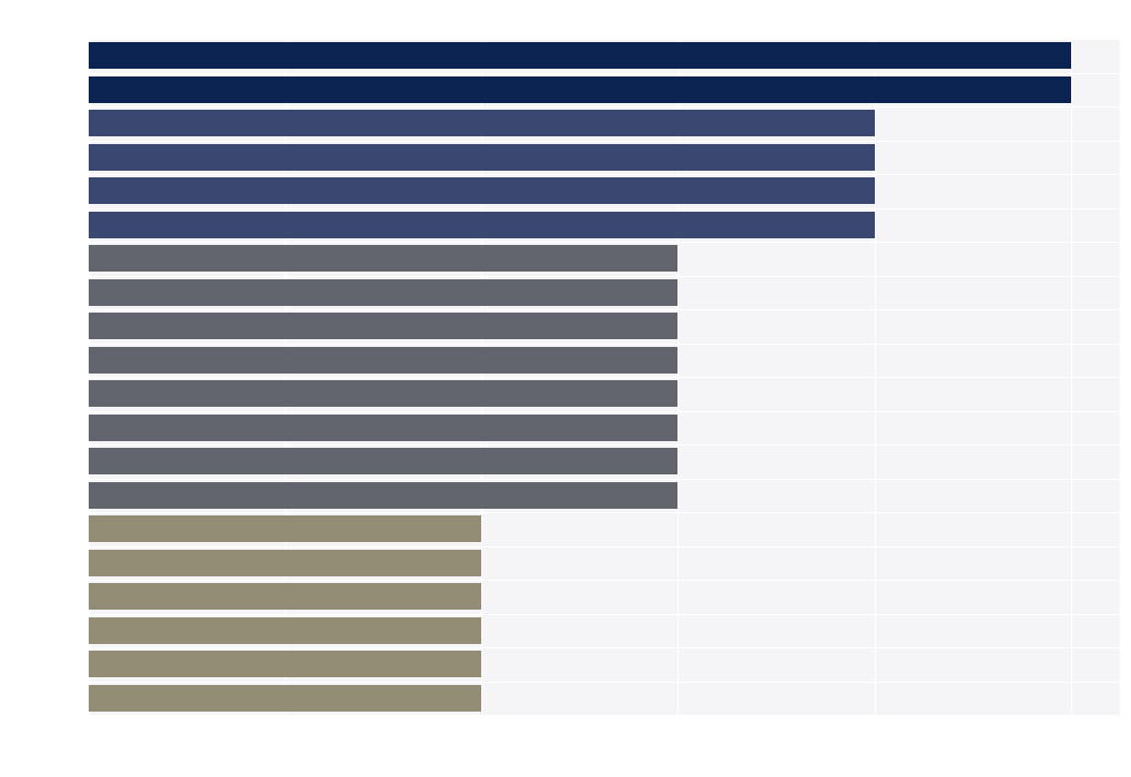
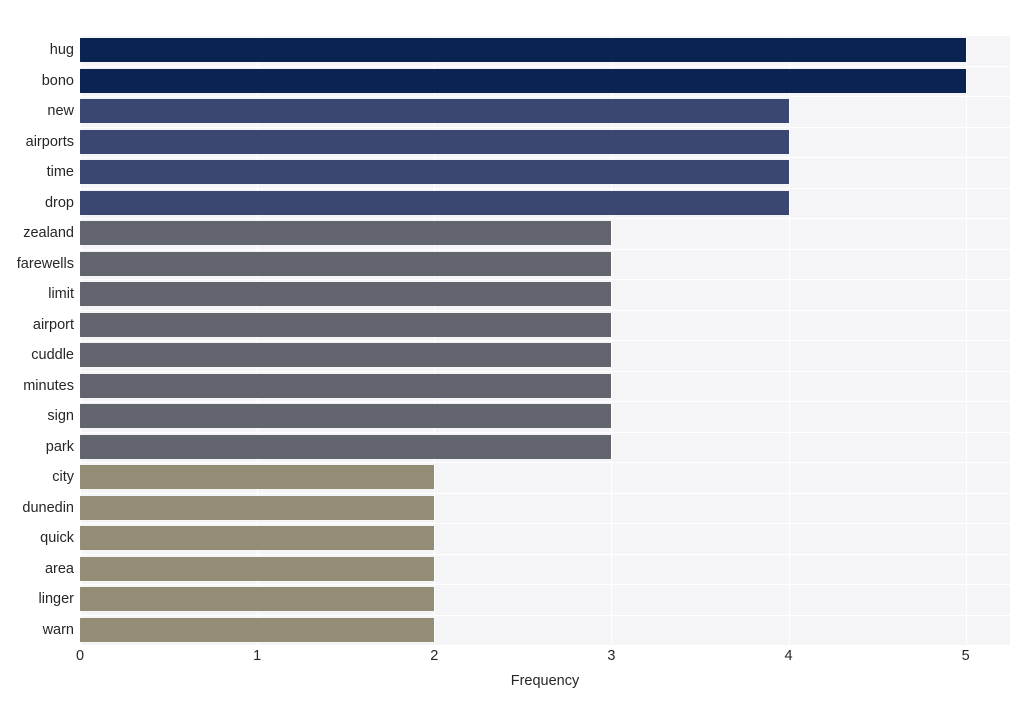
+ hug
+ bono
+ new
+ airports
+ time
+ drop
+ zealand
+ farewells
+ limit
+ airport
+ cuddle
+ minutes
+ sign
+ park
+ city
+ dunedin
+ quick
+ area
+ linger
+ warn
+ 0
+ 1
+ 2
+ 3
+ 4
+ 5
+ Frequency
